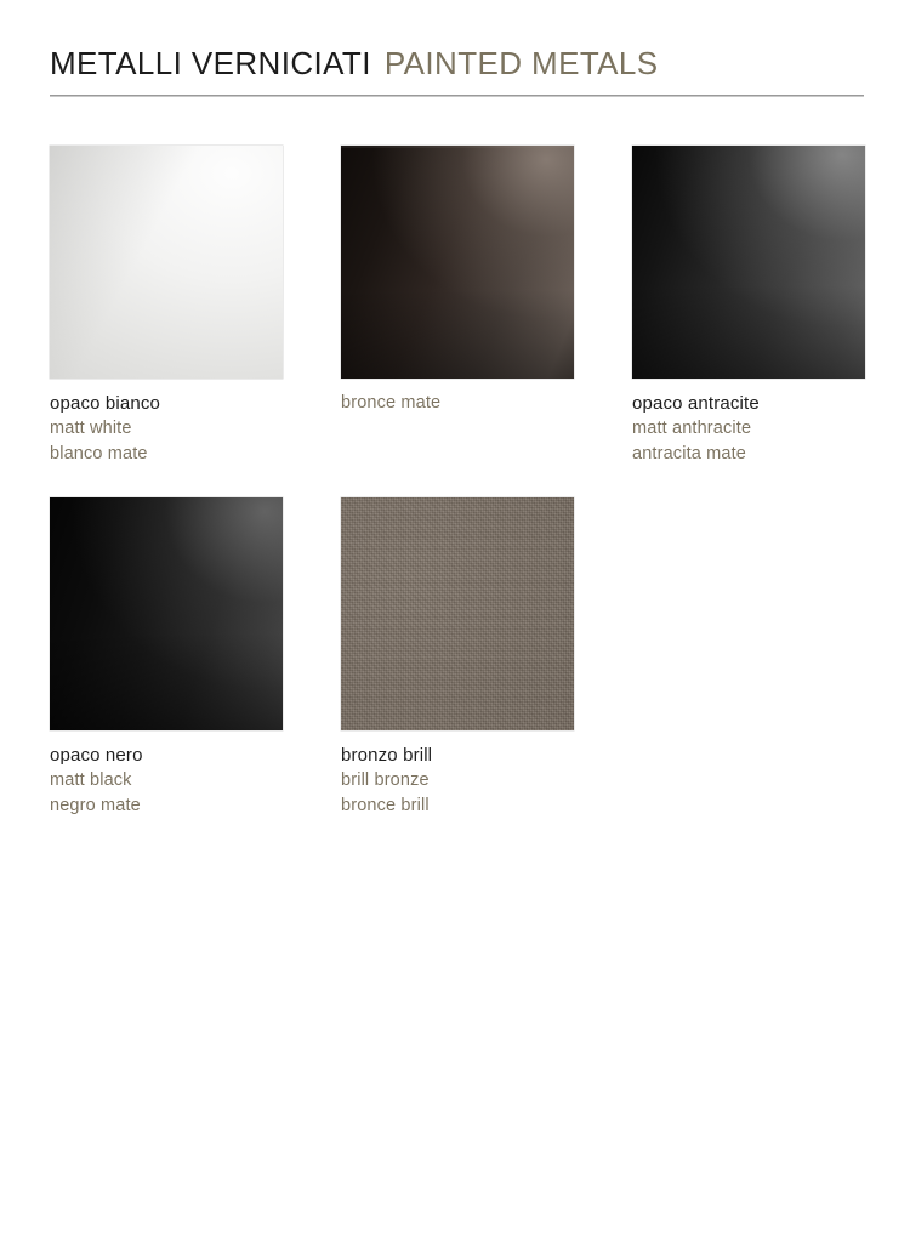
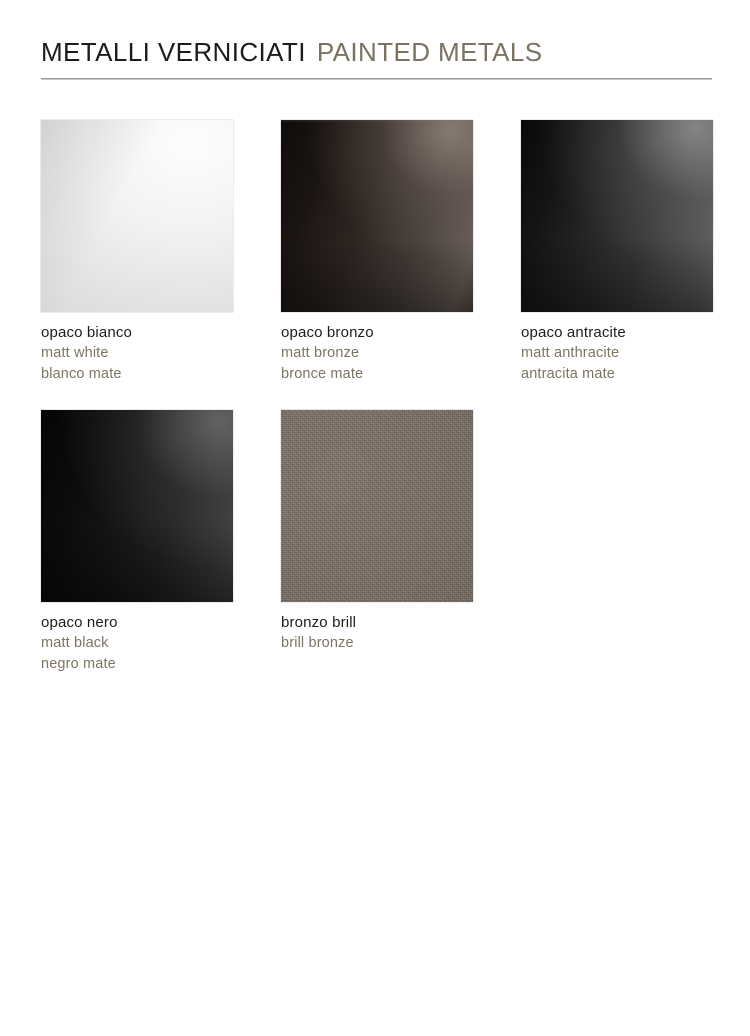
  METALLI VERNICIATI PAINTED METALS
  opaco bianco
  matt white
  blanco mate
+ opaco bronzo
+ matt bronze
  bronce mate
  opaco antracite
  matt anthracite
  antracita mate
  opaco nero
  matt black
  negro mate
  bronzo brill
  brill bronze
- bronce brill
